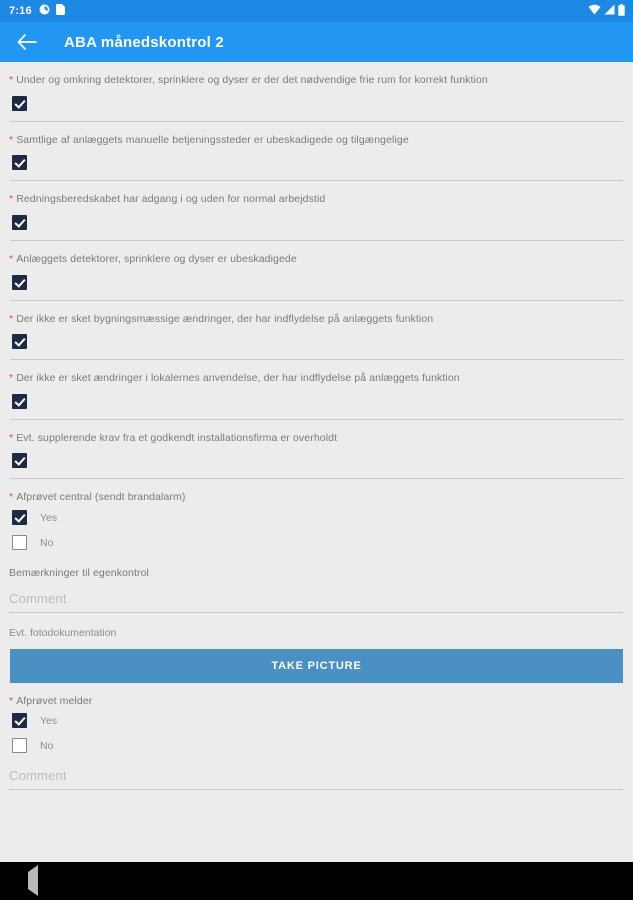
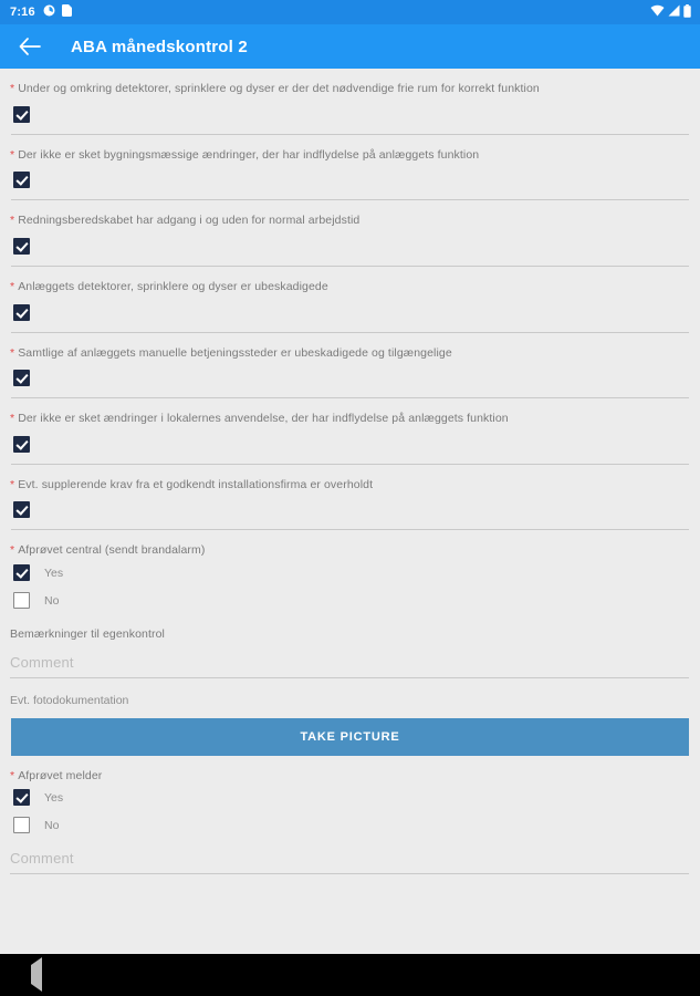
  7:16
  ABA månedskontrol 2
  * Under og omkring detektorer, sprinklere og dyser er der det nødvendige frie rum for korrekt funktion
- * Samtlige af anlæggets manuelle betjeningssteder er ubeskadigede og tilgængelige
+ * Der ikke er sket bygningsmæssige ændringer, der har indflydelse på anlæggets funktion
  * Redningsberedskabet har adgang i og uden for normal arbejdstid
  * Anlæggets detektorer, sprinklere og dyser er ubeskadigede
- * Der ikke er sket bygningsmæssige ændringer, der har indflydelse på anlæggets funktion
+ * Samtlige af anlæggets manuelle betjeningssteder er ubeskadigede og tilgængelige
  * Der ikke er sket ændringer i lokalernes anvendelse, der har indflydelse på anlæggets funktion
  * Evt. supplerende krav fra et godkendt installationsfirma er overholdt
  * Afprøvet central (sendt brandalarm)
  Yes
  No
  Bemærkninger til egenkontrol
  Comment
  Evt. fotodokumentation
  TAKE PICTURE
  * Afprøvet melder
  Yes
  No
  Comment
